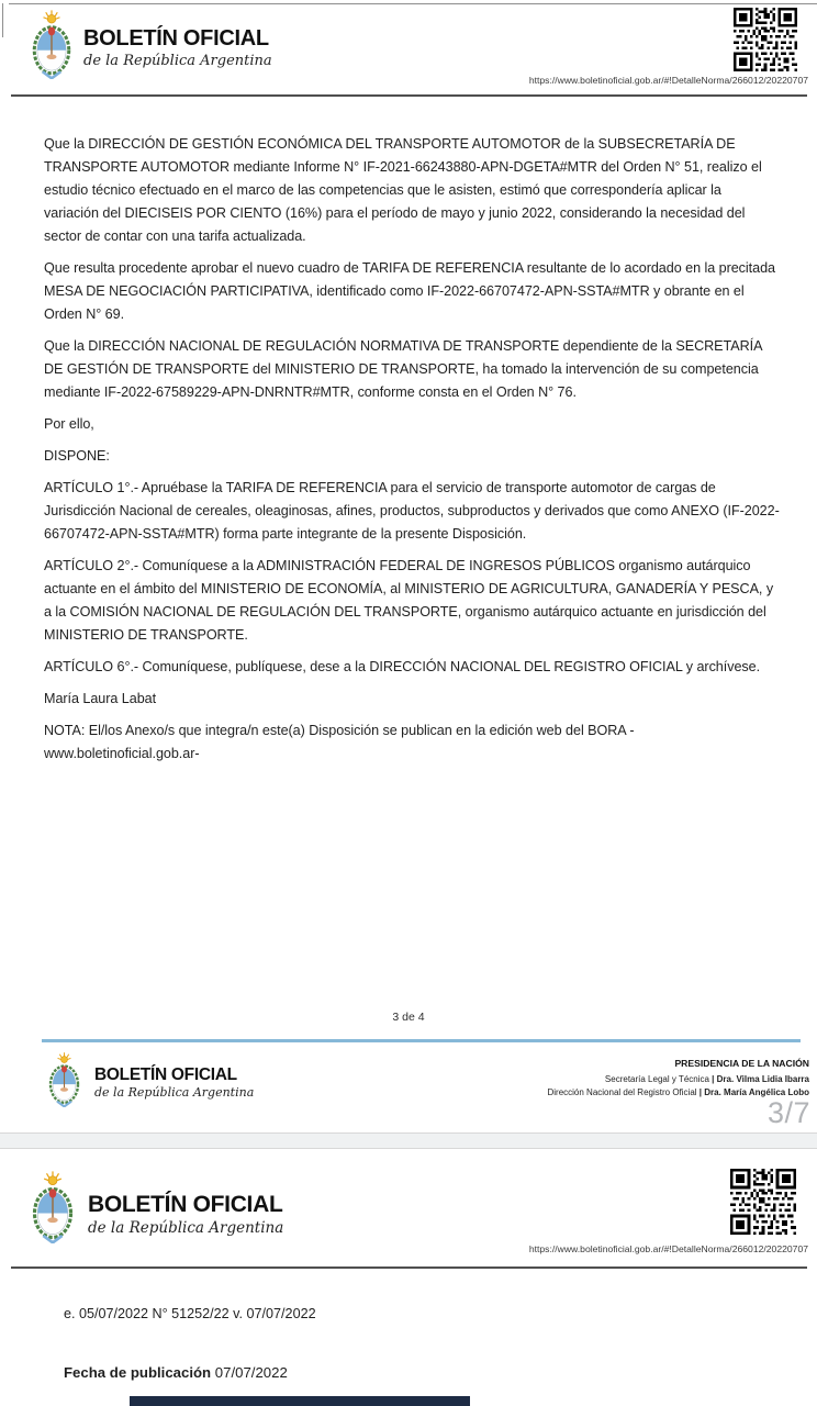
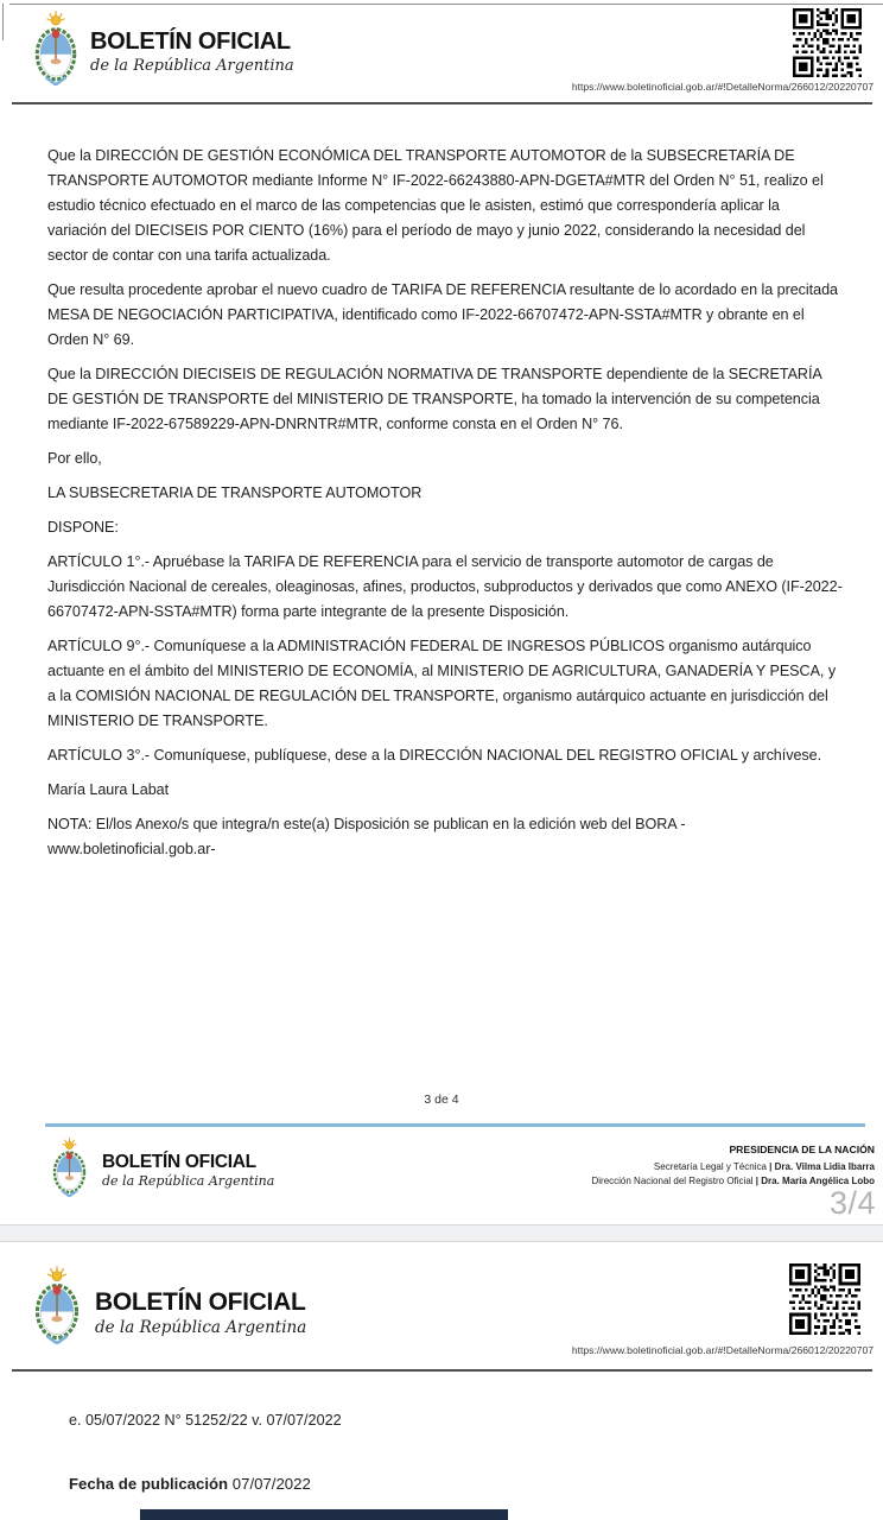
  BOLETÍN OFICIAL
  de la República Argentina
  https://www.boletinoficial.gob.ar/#!DetalleNorma/266012/20220707
- Que la DIRECCIÓN DE GESTIÓN ECONÓMICA DEL TRANSPORTE AUTOMOTOR de la SUBSECRETARÍA DE TRANSPORTE AUTOMOTOR mediante Informe N° IF-2021-66243880-APN-DGETA#MTR del Orden N° 51, realizo el estudio técnico efectuado en el marco de las competencias que le asisten, estimó que correspondería aplicar la variación del DIECISEIS POR CIENTO (16%) para el período de mayo y junio 2022, considerando la necesidad del sector de contar con una tarifa actualizada.
+ Que la DIRECCIÓN DE GESTIÓN ECONÓMICA DEL TRANSPORTE AUTOMOTOR de la SUBSECRETARÍA DE TRANSPORTE AUTOMOTOR mediante Informe N° IF-2022-66243880-APN-DGETA#MTR del Orden N° 51, realizo el estudio técnico efectuado en el marco de las competencias que le asisten, estimó que correspondería aplicar la variación del DIECISEIS POR CIENTO (16%) para el período de mayo y junio 2022, considerando la necesidad del sector de contar con una tarifa actualizada.
  Que resulta procedente aprobar el nuevo cuadro de TARIFA DE REFERENCIA resultante de lo acordado en la precitada MESA DE NEGOCIACIÓN PARTICIPATIVA, identificado como IF-2022-66707472-APN-SSTA#MTR y obrante en el Orden N° 69.
- Que la DIRECCIÓN NACIONAL DE REGULACIÓN NORMATIVA DE TRANSPORTE dependiente de la SECRETARÍA DE GESTIÓN DE TRANSPORTE del MINISTERIO DE TRANSPORTE, ha tomado la intervención de su competencia mediante IF-2022-67589229-APN-DNRNTR#MTR, conforme consta en el Orden N° 76.
+ Que la DIRECCIÓN DIECISEIS DE REGULACIÓN NORMATIVA DE TRANSPORTE dependiente de la SECRETARÍA DE GESTIÓN DE TRANSPORTE del MINISTERIO DE TRANSPORTE, ha tomado la intervención de su competencia mediante IF-2022-67589229-APN-DNRNTR#MTR, conforme consta en el Orden N° 76.
  Por ello,
+ LA SUBSECRETARIA DE TRANSPORTE AUTOMOTOR
  DISPONE:
  ARTÍCULO 1°.- Apruébase la TARIFA DE REFERENCIA para el servicio de transporte automotor de cargas de Jurisdicción Nacional de cereales, oleaginosas, afines, productos, subproductos y derivados que como ANEXO (IF-2022-66707472-APN-SSTA#MTR) forma parte integrante de la presente Disposición.
- ARTÍCULO 2°.- Comuníquese a la ADMINISTRACIÓN FEDERAL DE INGRESOS PÚBLICOS organismo autárquico actuante en el ámbito del MINISTERIO DE ECONOMÍA, al MINISTERIO DE AGRICULTURA, GANADERÍA Y PESCA, y a la COMISIÓN NACIONAL DE REGULACIÓN DEL TRANSPORTE, organismo autárquico actuante en jurisdicción del MINISTERIO DE TRANSPORTE.
+ ARTÍCULO 9°.- Comuníquese a la ADMINISTRACIÓN FEDERAL DE INGRESOS PÚBLICOS organismo autárquico actuante en el ámbito del MINISTERIO DE ECONOMÍA, al MINISTERIO DE AGRICULTURA, GANADERÍA Y PESCA, y a la COMISIÓN NACIONAL DE REGULACIÓN DEL TRANSPORTE, organismo autárquico actuante en jurisdicción del MINISTERIO DE TRANSPORTE.
- ARTÍCULO 6°.- Comuníquese, publíquese, dese a la DIRECCIÓN NACIONAL DEL REGISTRO OFICIAL y archívese.
+ ARTÍCULO 3°.- Comuníquese, publíquese, dese a la DIRECCIÓN NACIONAL DEL REGISTRO OFICIAL y archívese.
  María Laura Labat
  NOTA: El/los Anexo/s que integra/n este(a) Disposición se publican en la edición web del BORA -www.boletinoficial.gob.ar-
  3 de 4
  BOLETÍN OFICIAL
  de la República Argentina
  PRESIDENCIA DE LA NACIÓN
  Secretaría Legal y Técnica | Dra. Vilma Lidia Ibarra
  Dirección Nacional del Registro Oficial | Dra. María Angélica Lobo
- 3/7
+ 3/4
  BOLETÍN OFICIAL
  de la República Argentina
  https://www.boletinoficial.gob.ar/#!DetalleNorma/266012/20220707
  e. 05/07/2022 N° 51252/22 v. 07/07/2022
  Fecha de publicación 07/07/2022
